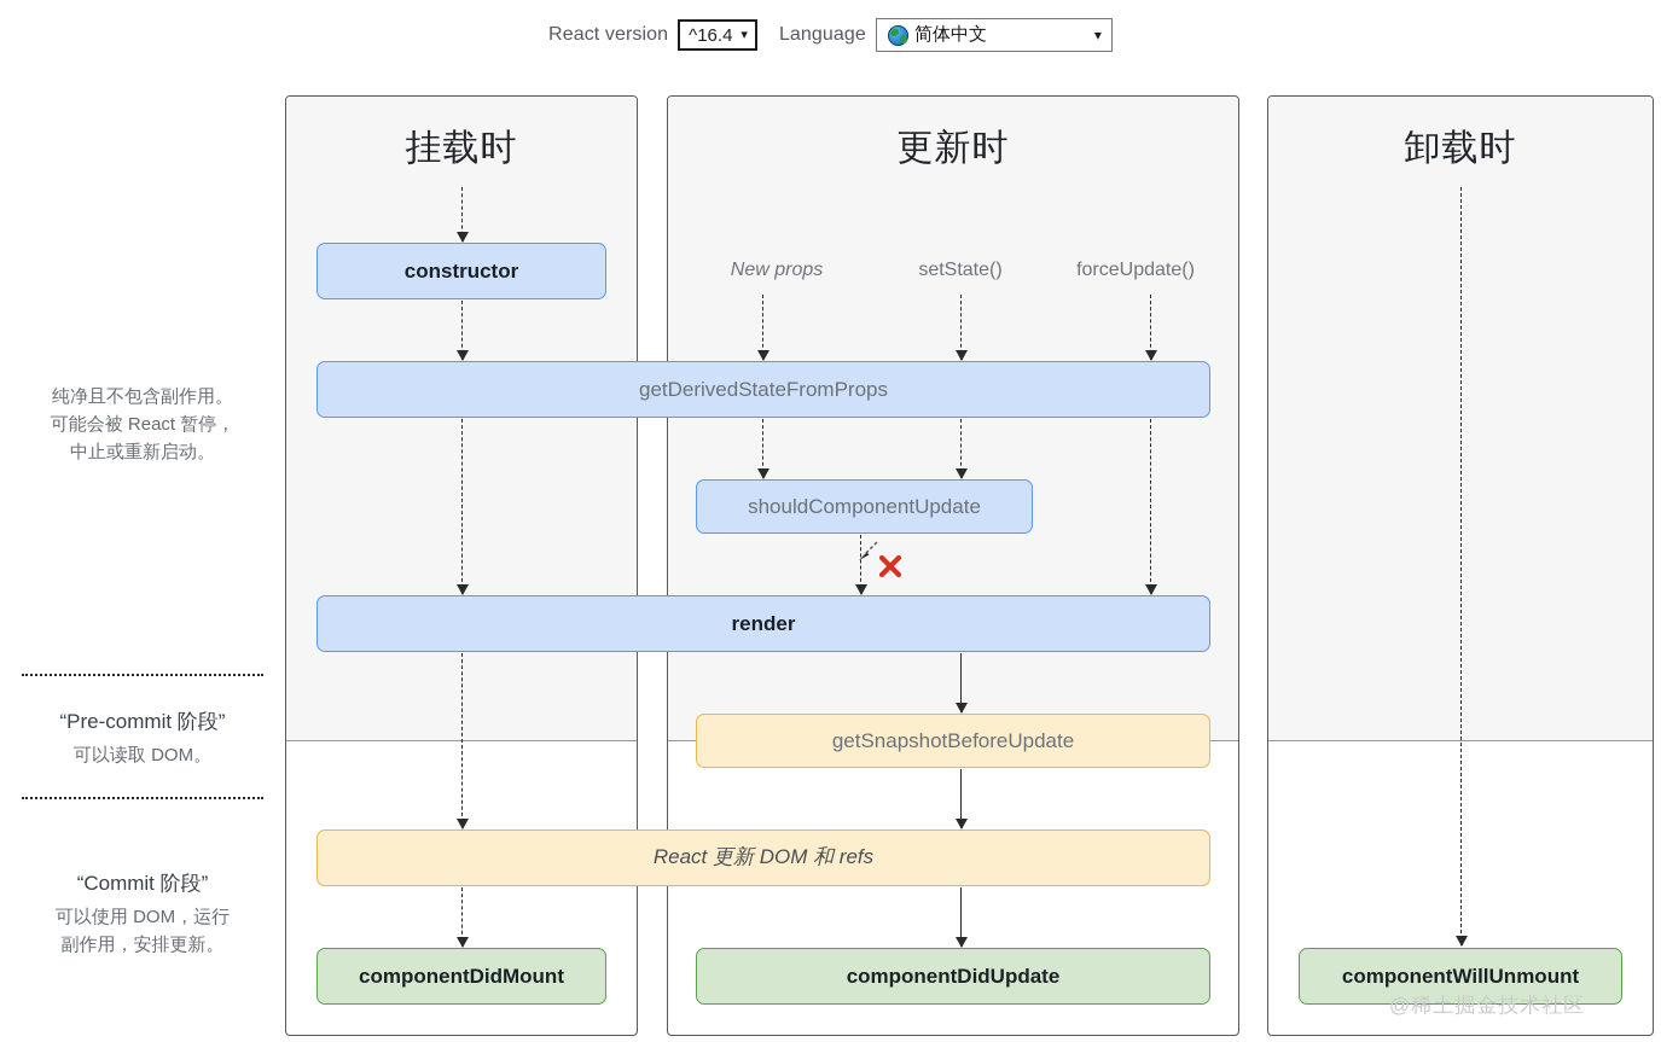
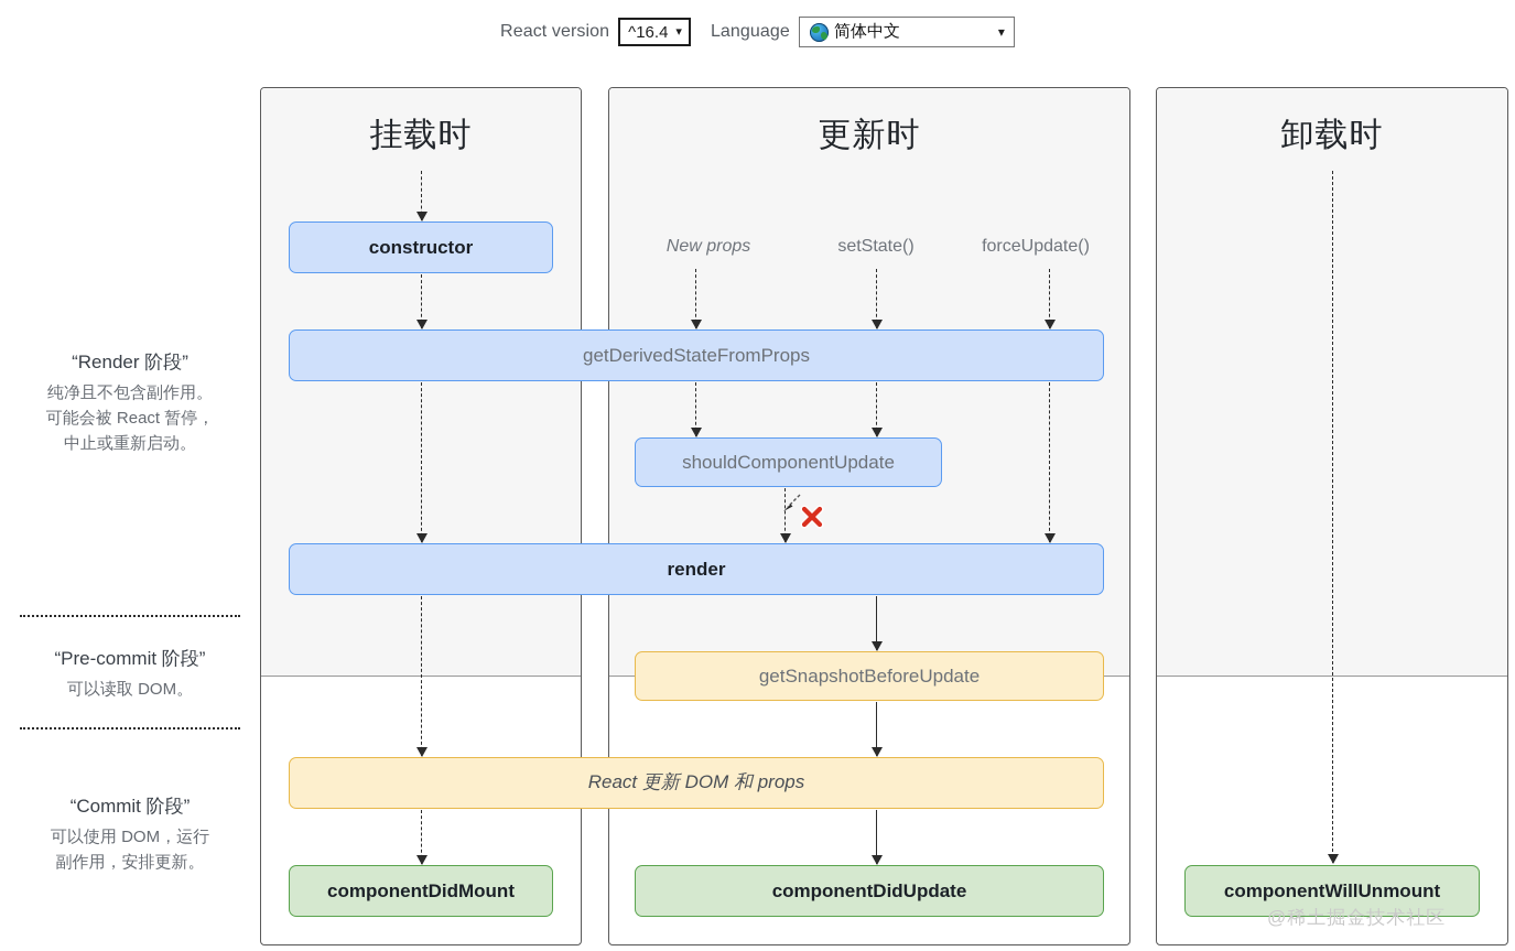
  React version
  ^16.4
  ▾
  Language
  简体中文
  ▾
+ “Render 阶段”
  纯净且不包含副作用。
  可能会被 React 暂停，
  中止或重新启动。
  “Pre-commit 阶段”
  可以读取 DOM。
  “Commit 阶段”
  可以使用 DOM，运行
  副作用，安排更新。
  挂载时
  更新时
  卸载时
  New props
  setState()
  forceUpdate()
  constructor
  getDerivedStateFromProps
  shouldComponentUpdate
  render
  getSnapshotBeforeUpdate
- React 更新 DOM 和 refs
+ React 更新 DOM 和 props
  componentDidMount
  componentDidUpdate
  componentWillUnmount
  @稀土掘金技术社区
